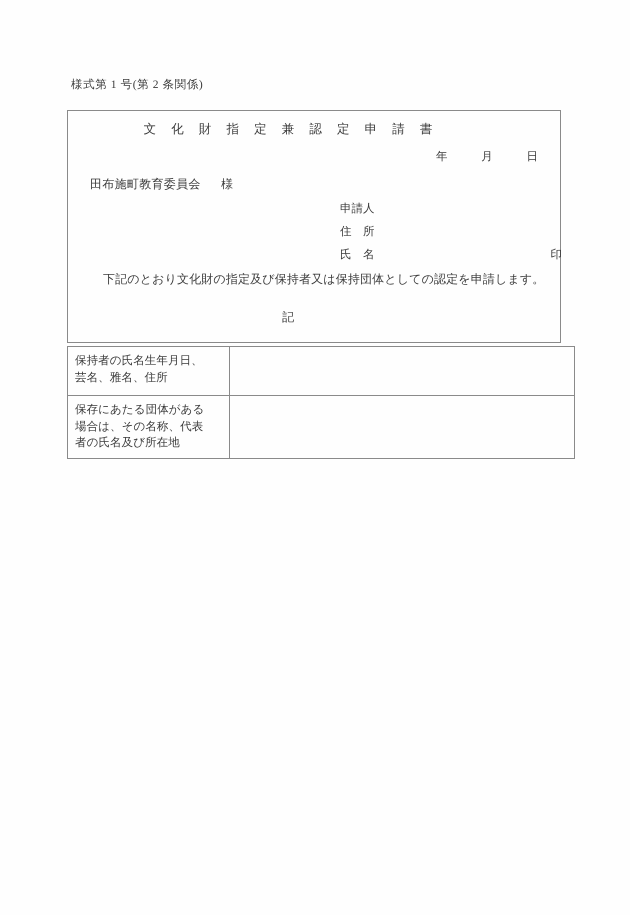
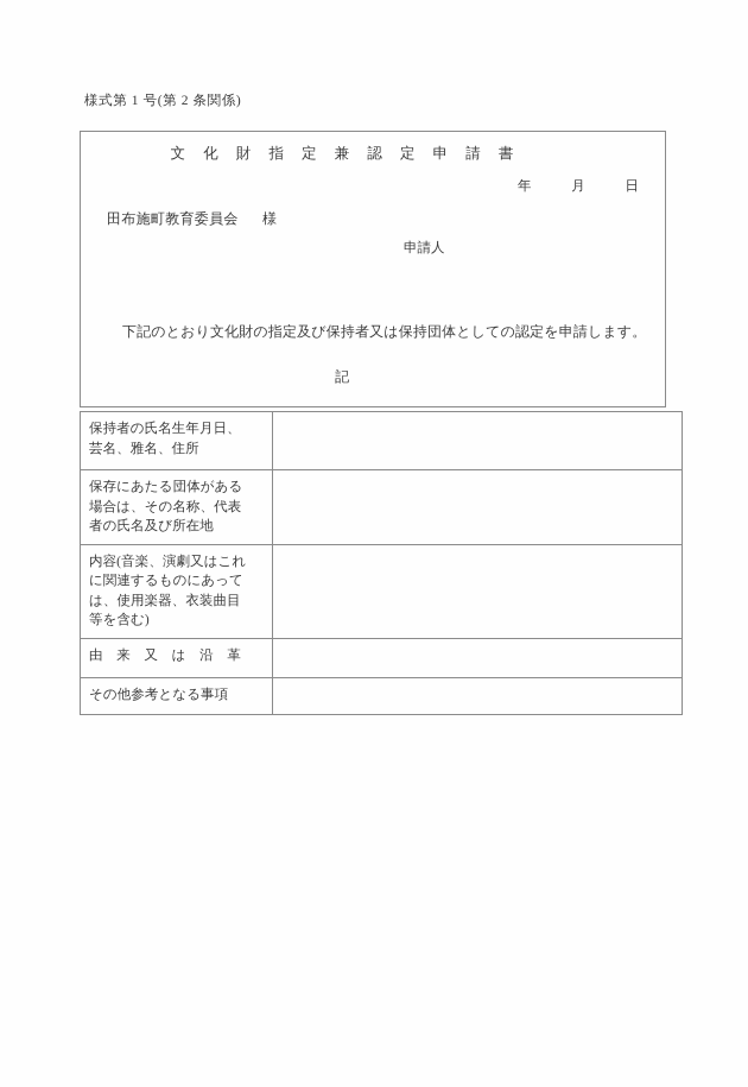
  様式第 1 号(第 2 条関係)
  文 化 財 指 定 兼 認 定 申 請 書
  年 月 日
  田布施町教育委員会 様
  申請人
- 住 所
- 氏 名
- 印
  下記のとおり文化財の指定及び保持者又は保持団体としての認定を申請します。
  記
  保持者の氏名生年月日、 芸名、雅名、住所
  保存にあたる団体がある 場合は、その名称、代表 者の氏名及び所在地
+ 内容(音楽、演劇又はこれ に関連するものにあって は、使用楽器、衣装曲目 等を含む)
+ 由来又は沿革
+ その他参考となる事項
